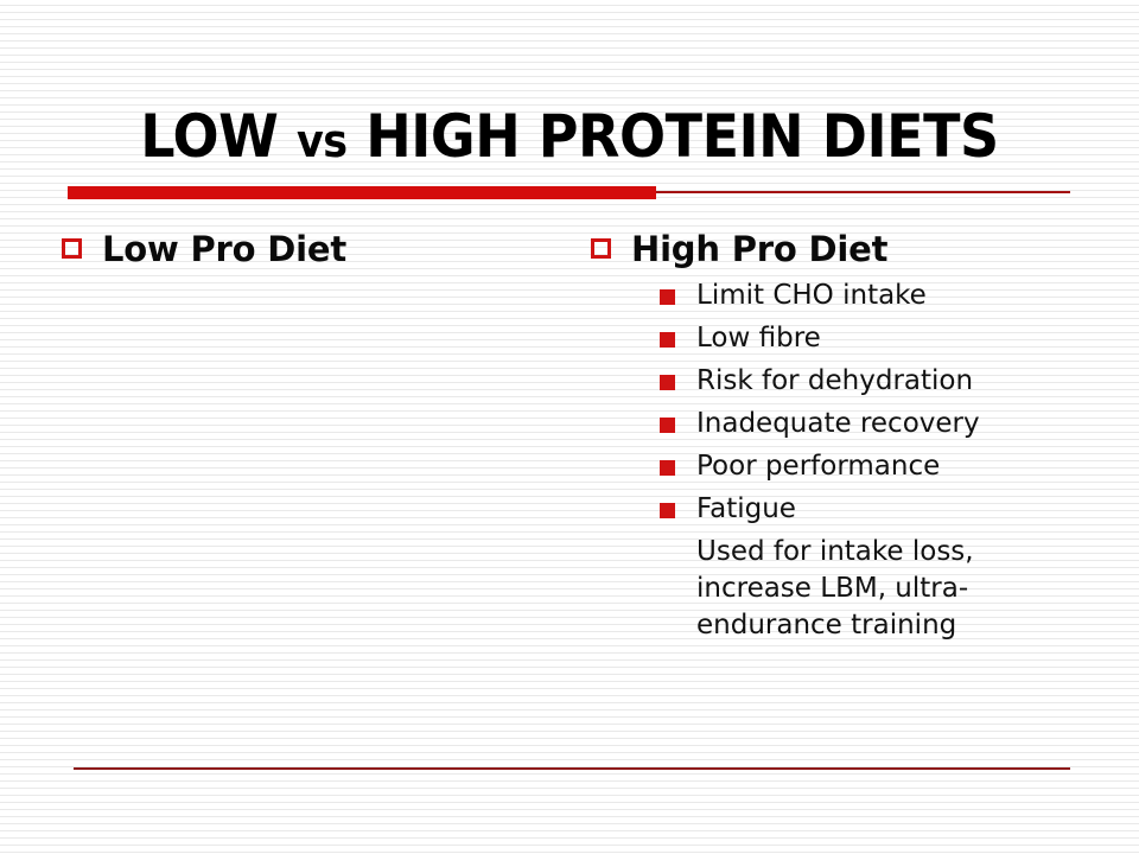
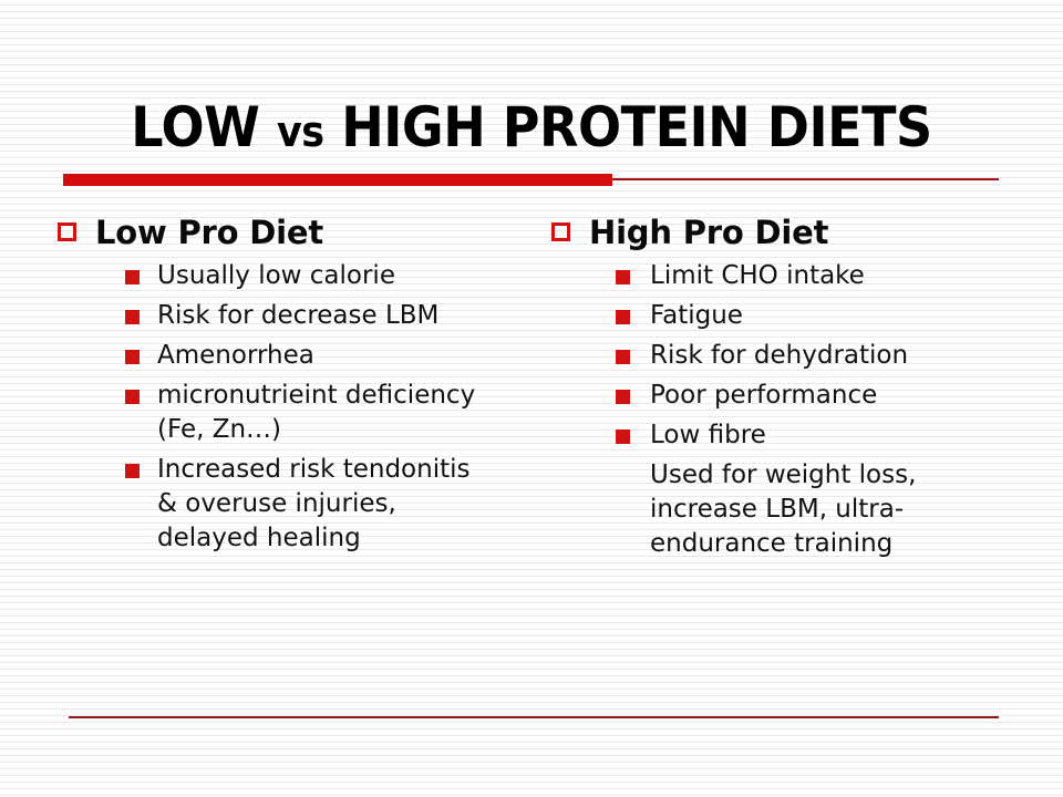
  LOW vs HIGH PROTEIN DIETS
  Low Pro Diet
+ Usually low calorie
+ Risk for decrease LBM
+ Amenorrhea
+ micronutrieint deficiency (Fe, Zn…)
+ Increased risk tendonitis & overuse injuries, delayed healing
  High Pro Diet
  Limit CHO intake
- Low fibre
+ Fatigue
  Risk for dehydration
- Inadequate recovery
  Poor performance
- Fatigue
+ Low fibre
- Used for intake loss, increase LBM, ultra-endurance training
+ Used for weight loss, increase LBM, ultra-endurance training
